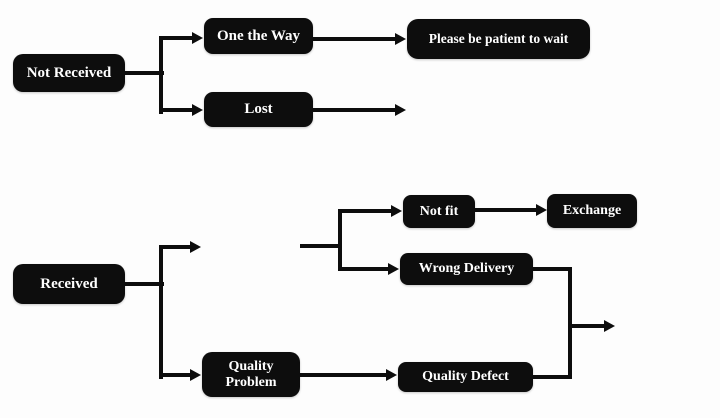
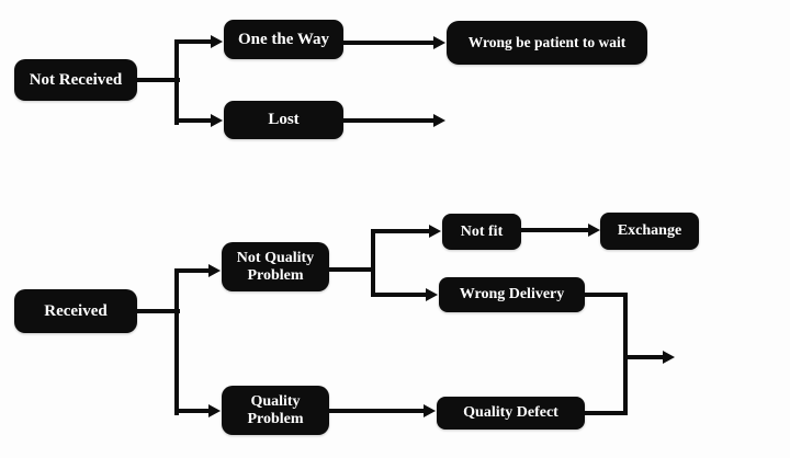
  Not Received
  One the Way
  Lost
- Please be patient to wait
+ Wrong be patient to wait
  Received
+ Not Quality Problem
  Quality Problem
  Not fit
  Exchange
  Wrong Delivery
  Quality Defect
